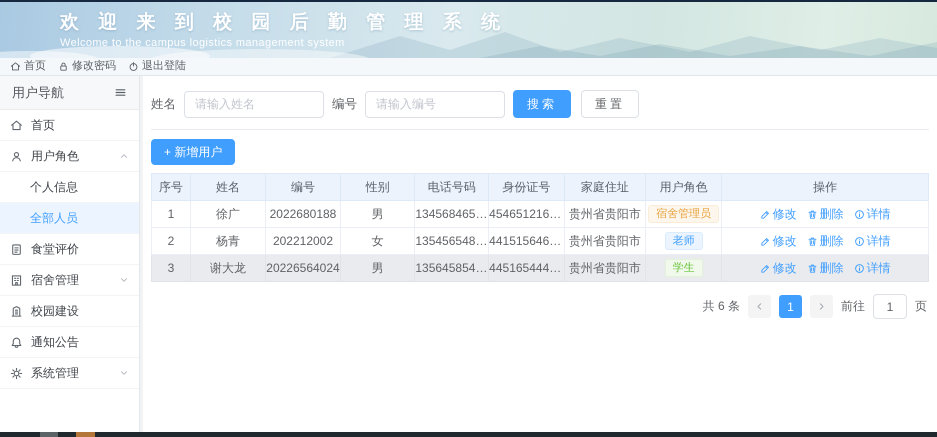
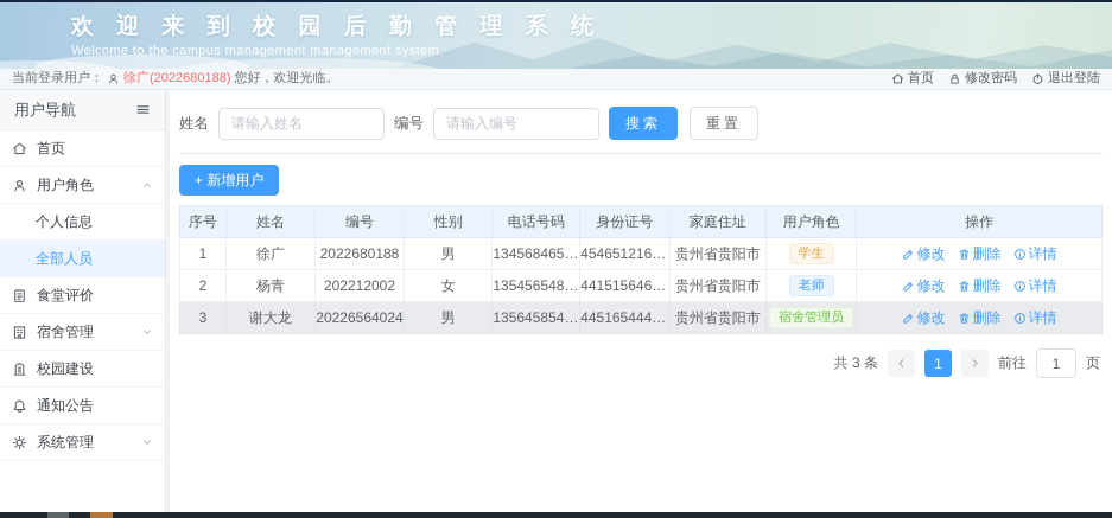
  欢 迎 来 到 校 园 后 勤 管 理 系 统
- Welcome to the campus logistics management system
+ Welcome to the campus management management system
+ 当前登录用户：
+ 徐广(2022680188)
+ 您好，欢迎光临。
  首页
  修改密码
  退出登陆
  用户导航
  首页
  用户角色
  个人信息
  全部人员
  食堂评价
  宿舍管理
  校园建设
  通知公告
  系统管理
  姓名
  请输入姓名
  编号
  请输入编号
  搜索
  重置
  + 新增用户
  序号	姓名	编号	性别	电话号码	身份证号	家庭住址	用户角色	操作
- 1	徐广	2022680188	男	13456846546	45465121654	贵州省贵阳市	宿舍管理员	修改 删除 详情
+ 1	徐广	2022680188	男	13456846546	45465121654	贵州省贵阳市	学生	修改 删除 详情
  2	杨青	202212002	女	13545654858	44151564654	贵州省贵阳市	老师	修改 删除 详情
- 3	谢大龙	20226564024	男	13564585456	44516544465	贵州省贵阳市	学生	修改 删除 详情
+ 3	谢大龙	20226564024	男	13564585456	44516544465	贵州省贵阳市	宿舍管理员	修改 删除 详情
- 共 6 条
+ 共 3 条
  1
  前往
  1
  页
